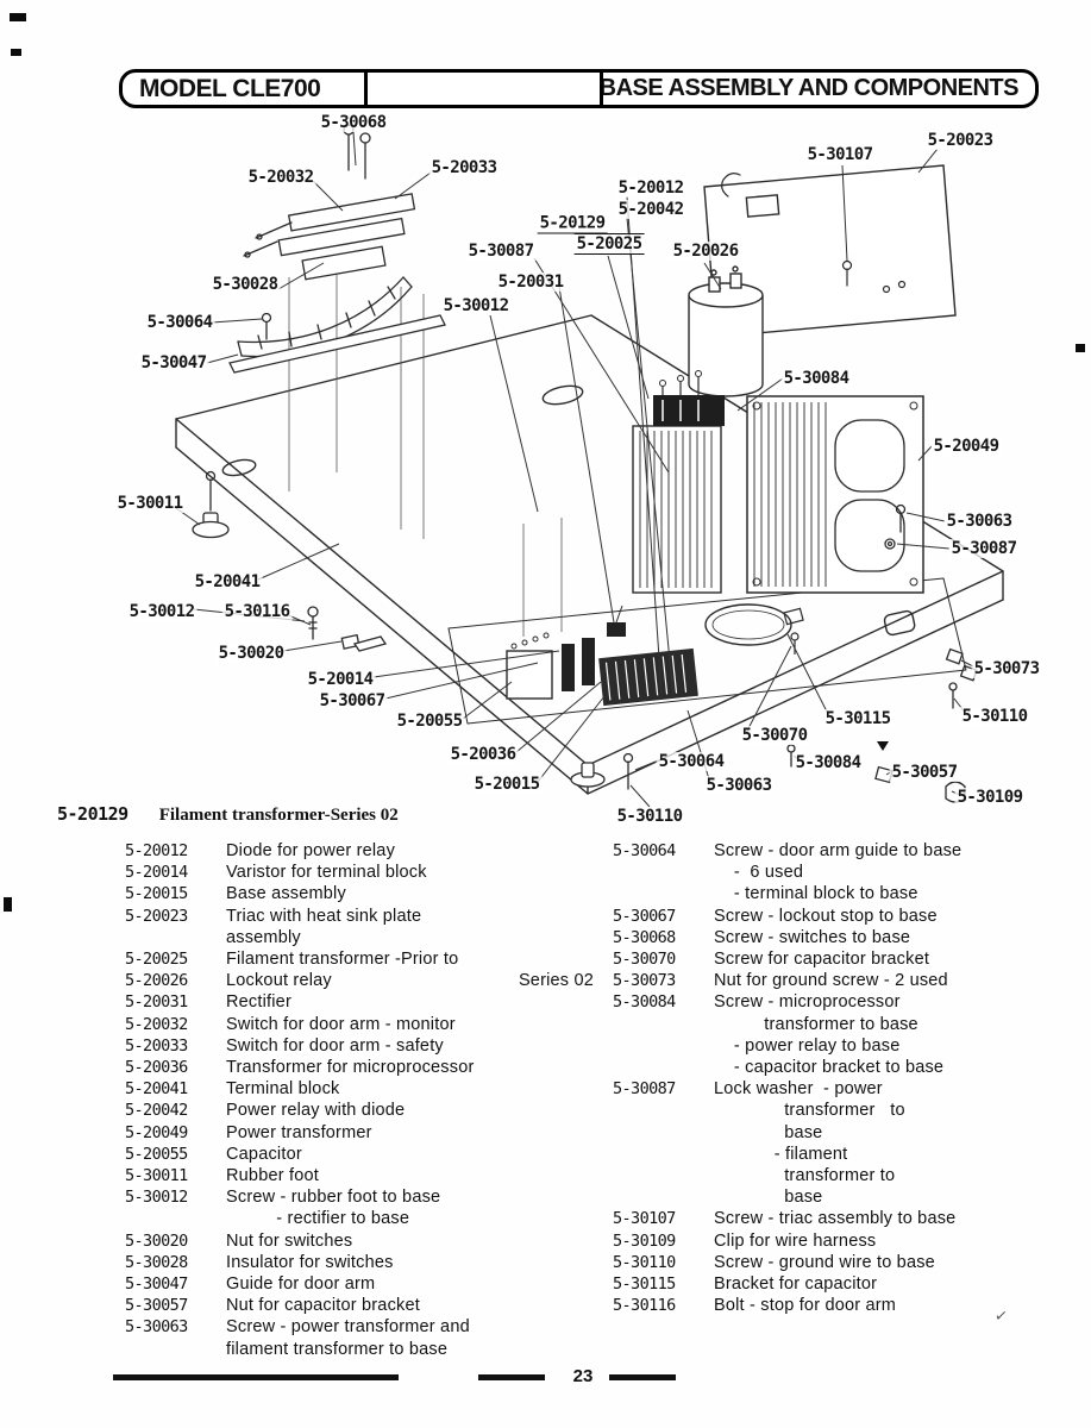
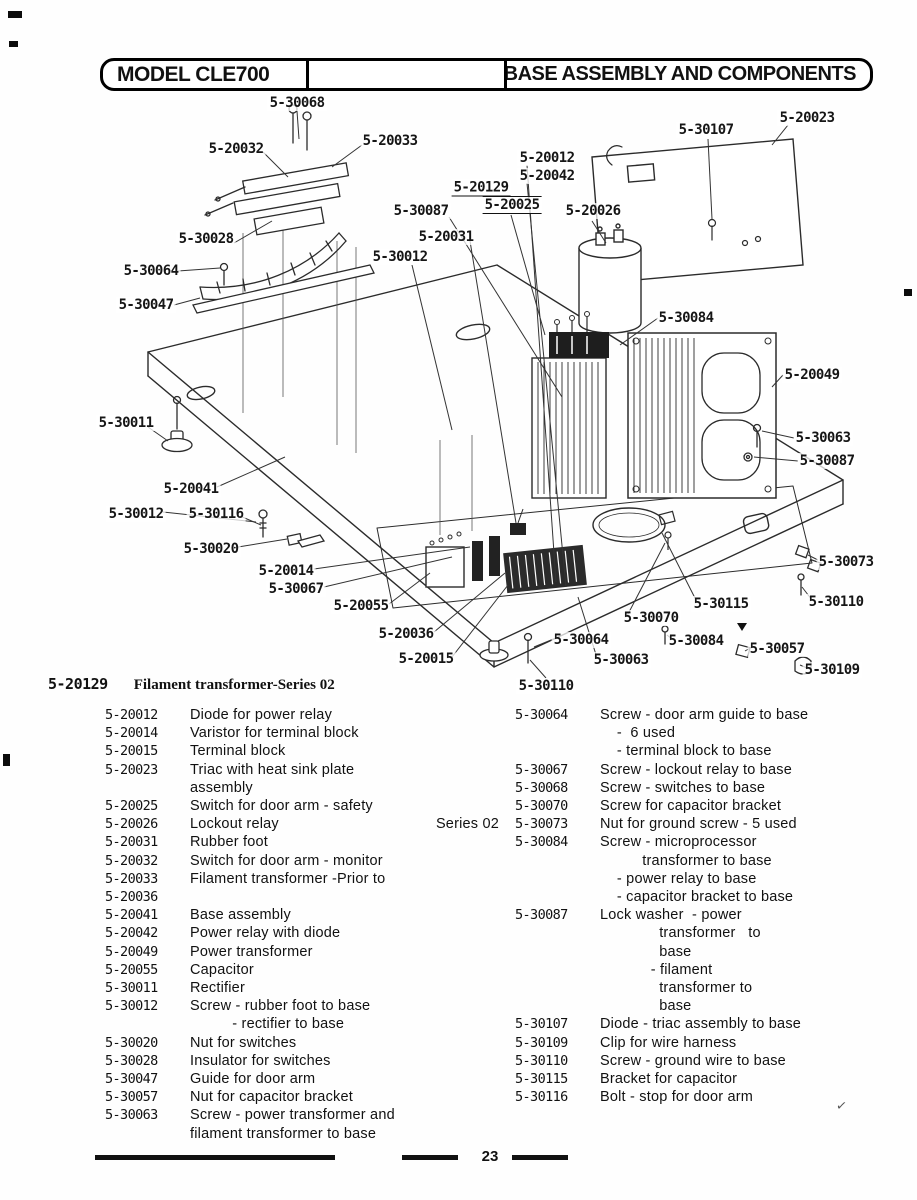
  MODEL CLE700
  BASE ASSEMBLY AND COMPONENTS
  5-30068
  5-20032
  5-20033
  5-30107
  5-20023
  5-20012
  5-20042
  5-20129
  5-20025
  5-20026
  5-30087
  5-20031
  5-30028
  5-30012
  5-30064
  5-30047
  5-30084
  5-20049
  5-30011
  5-30063
  5-30087
  5-20041
  5-30012
  5-30116
  5-30020
  5-20014
  5-30067
  5-30073
  5-20055
  5-30110
  5-30115
  5-30070
  5-20036
  5-30064
  5-30084
  5-30057
  5-20015
  5-30063
  5-30109
  5-30110
  5-20129 Filament transformer-Series 02
  5-20012
  Diode for power relay
  5-20014
  Varistor for terminal block
  5-20015
- Base assembly
+ Terminal block
  5-20023
  Triac with heat sink plate
  assembly
  5-20025
- Filament transformer -Prior to
+ Switch for door arm - safety
  5-20026
  Lockout relay
  Series 02
  5-20031
- Rectifier
+ Rubber foot
  5-20032
  Switch for door arm - monitor
  5-20033
- Switch for door arm - safety
+ Filament transformer -Prior to
  5-20036
- Transformer for microprocessor
  5-20041
- Terminal block
+ Base assembly
  5-20042
  Power relay with diode
  5-20049
  Power transformer
  5-20055
  Capacitor
  5-30011
- Rubber foot
+ Rectifier
  5-30012
  Screw - rubber foot to base
  - rectifier to base
  5-30020
  Nut for switches
  5-30028
  Insulator for switches
  5-30047
  Guide for door arm
  5-30057
  Nut for capacitor bracket
  5-30063
  Screw - power transformer and
  filament transformer to base
  5-30064
  Screw - door arm guide to base
  - 6 used
  - terminal block to base
  5-30067
- Screw - lockout stop to base
+ Screw - lockout relay to base
  5-30068
  Screw - switches to base
  5-30070
  Screw for capacitor bracket
  5-30073
- Nut for ground screw - 2 used
+ Nut for ground screw - 5 used
  5-30084
  Screw - microprocessor
  transformer to base
  - power relay to base
  - capacitor bracket to base
  5-30087
  Lock washer - power
  transformer to
  base
  - filament
  transformer to
  base
  5-30107
- Screw - triac assembly to base
+ Diode - triac assembly to base
  5-30109
  Clip for wire harness
  5-30110
  Screw - ground wire to base
  5-30115
  Bracket for capacitor
  5-30116
  Bolt - stop for door arm
  23
